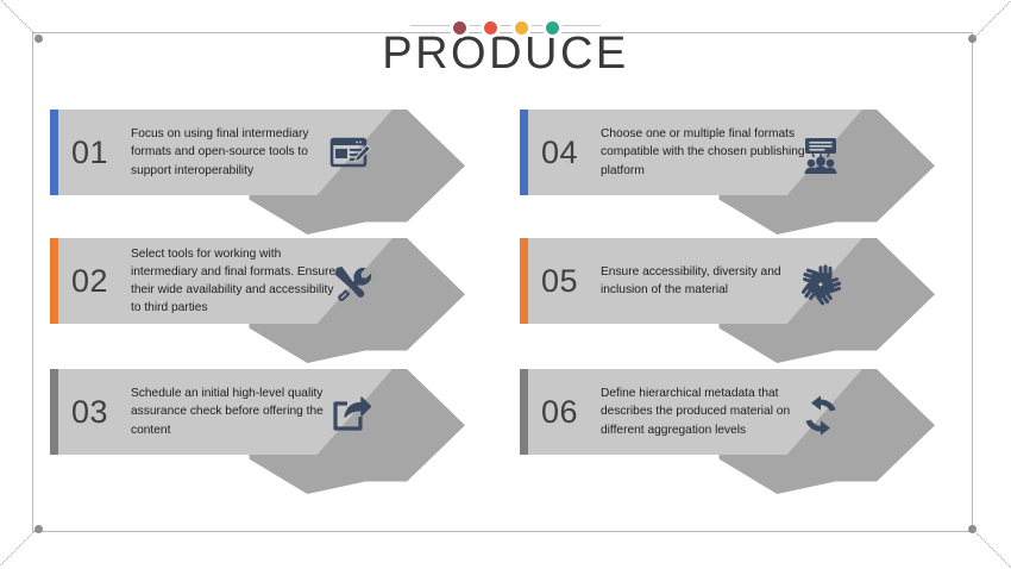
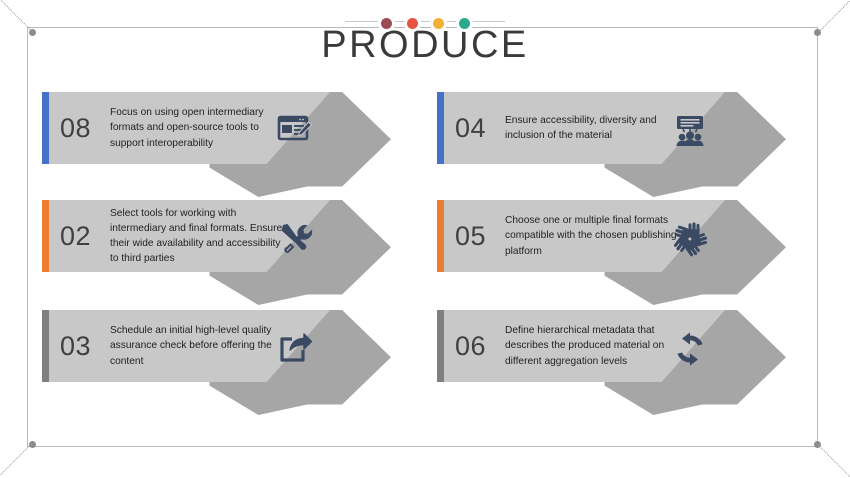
  PRODUCE
- 01
+ 08
- Focus on using final intermediary formats and open-source tools to support interoperability
+ Focus on using open intermediary formats and open-source tools to support interoperability
  02
  Select tools for working with intermediary and final formats. Ensure their wide availability and accessibility to third parties
  03
  Schedule an initial high-level quality assurance check before offering the content
  04
- Choose one or multiple final formats compatible with the chosen publishing platform
+ Ensure accessibility, diversity and inclusion of the material
  05
- Ensure accessibility, diversity and inclusion of the material
+ Choose one or multiple final formats compatible with the chosen publishing platform
  06
  Define hierarchical metadata that describes the produced material on different aggregation levels
